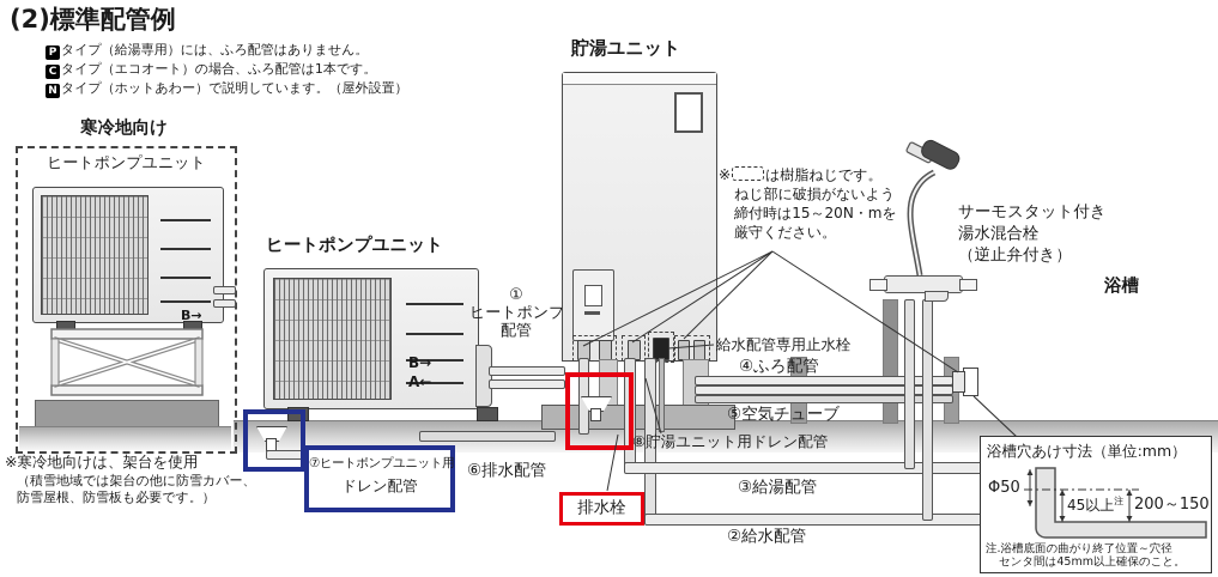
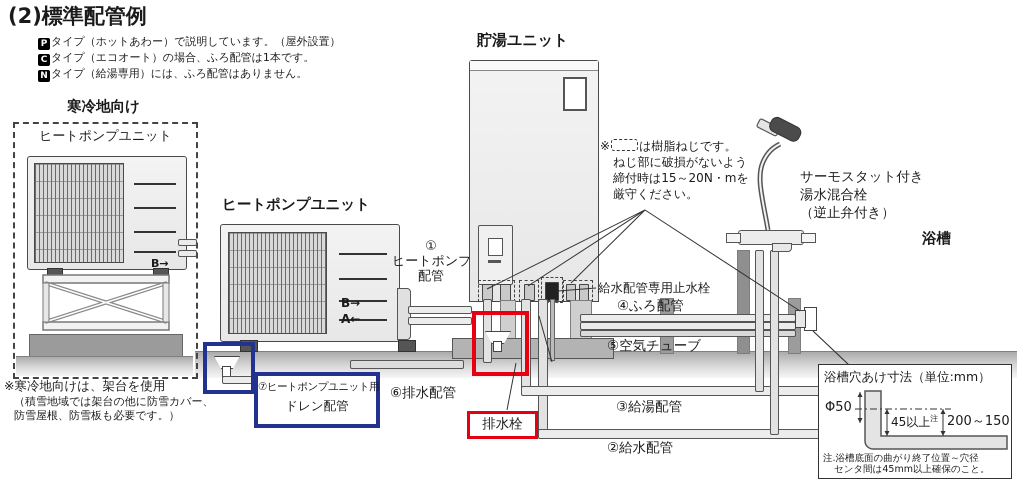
  (2)標準配管例
- P タイプ（給湯専用）には、ふろ配管はありません。
+ P タイプ（ホットあわー）で説明しています。（屋外設置）
  C タイプ（エコオート）の場合、ふろ配管は1本です。
- N タイプ（ホットあわー）で説明しています。（屋外設置）
+ N タイプ（給湯専用）には、ふろ配管はありません。
  寒冷地向け
  ヒートポンプユニット
  B→
  ※寒冷地向けは、架台を使用
  （積雪地域では架台の他に防雪カバー、
  防雪屋根、防雪板も必要です。）
  ヒートポンプユニット
  B→
  A←
  ①
  ヒートポンプ
  配管
  ⑦ヒートポンプユニット用
  ドレン配管
  ⑥排水配管
  貯湯ユニット
  排水栓
  ※ は樹脂ねじです。
  ねじ部に破損がないよう
  締付時は15～20N・mを
  厳守ください。
  給水配管専用止水栓
  ④ふろ配管
  ⑤空気チューブ
- ⑧貯湯ユニット用ドレン配管
  ③給湯配管
  ②給水配管
  サーモスタット付き
  湯水混合栓
  （逆止弁付き）
  浴槽
  浴槽穴あけ寸法（単位:mm）
  Φ50
  45以上注
  200～150
  注.浴槽底面の曲がり終了位置～穴径
  センタ間は45mm以上確保のこと。
